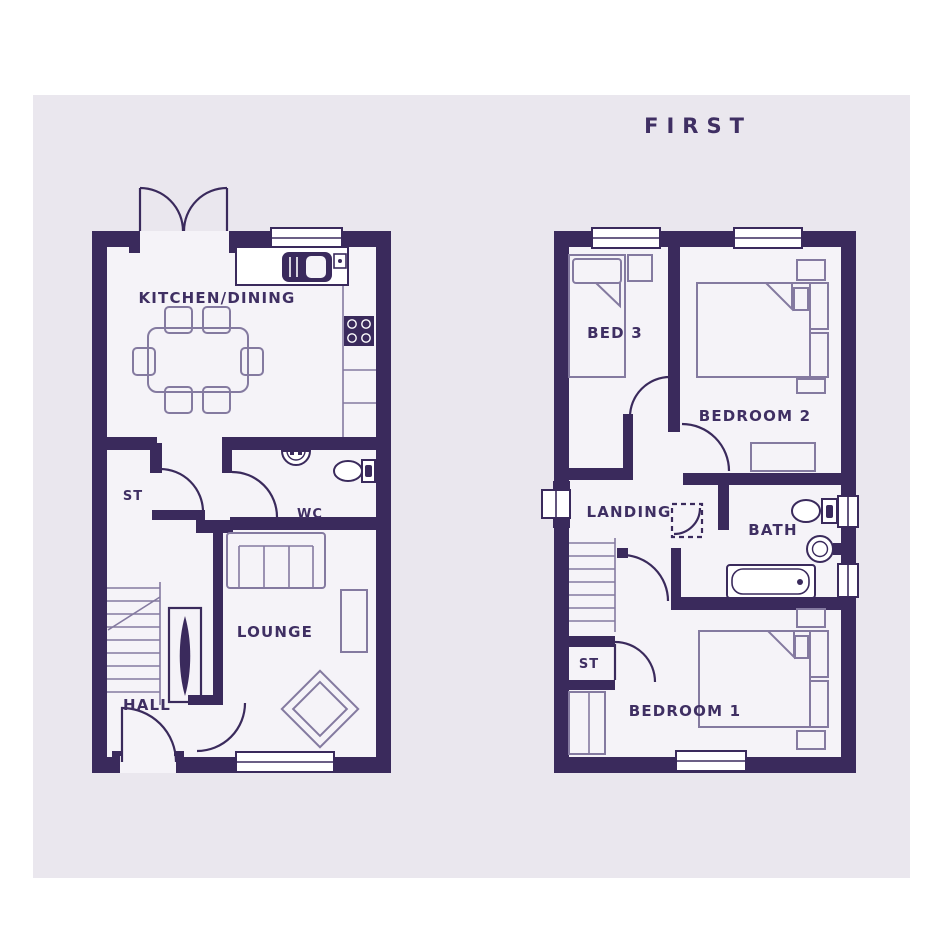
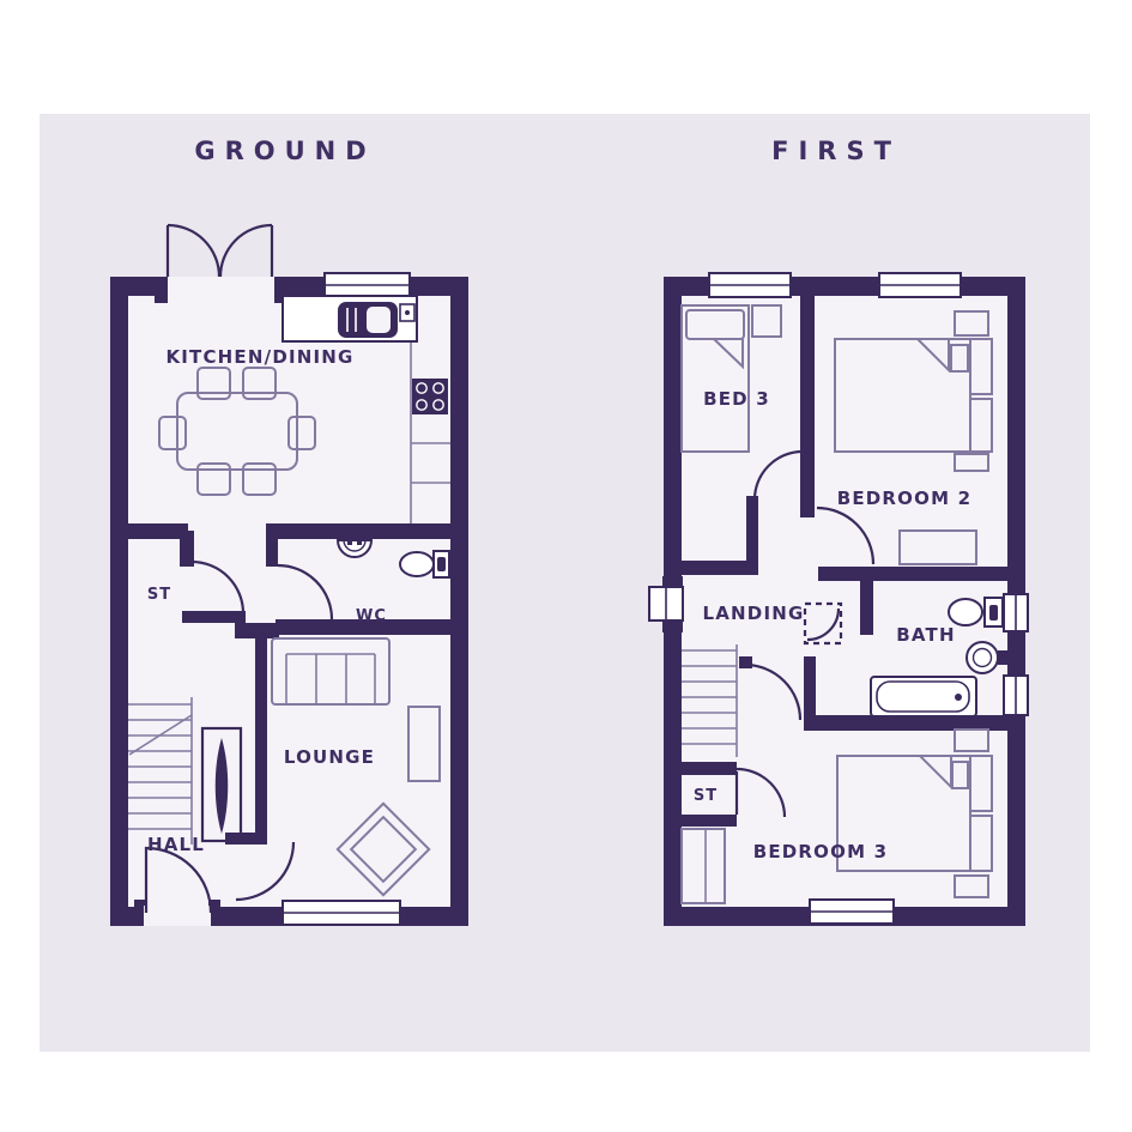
+ GROUND
  KITCHEN/DINING
  ST
  WC
  LOUNGE
  HALL
  FIRST
  BED 3
  BEDROOM 2
  LANDING
  BATH
  ST
- BEDROOM 1
+ BEDROOM 3
